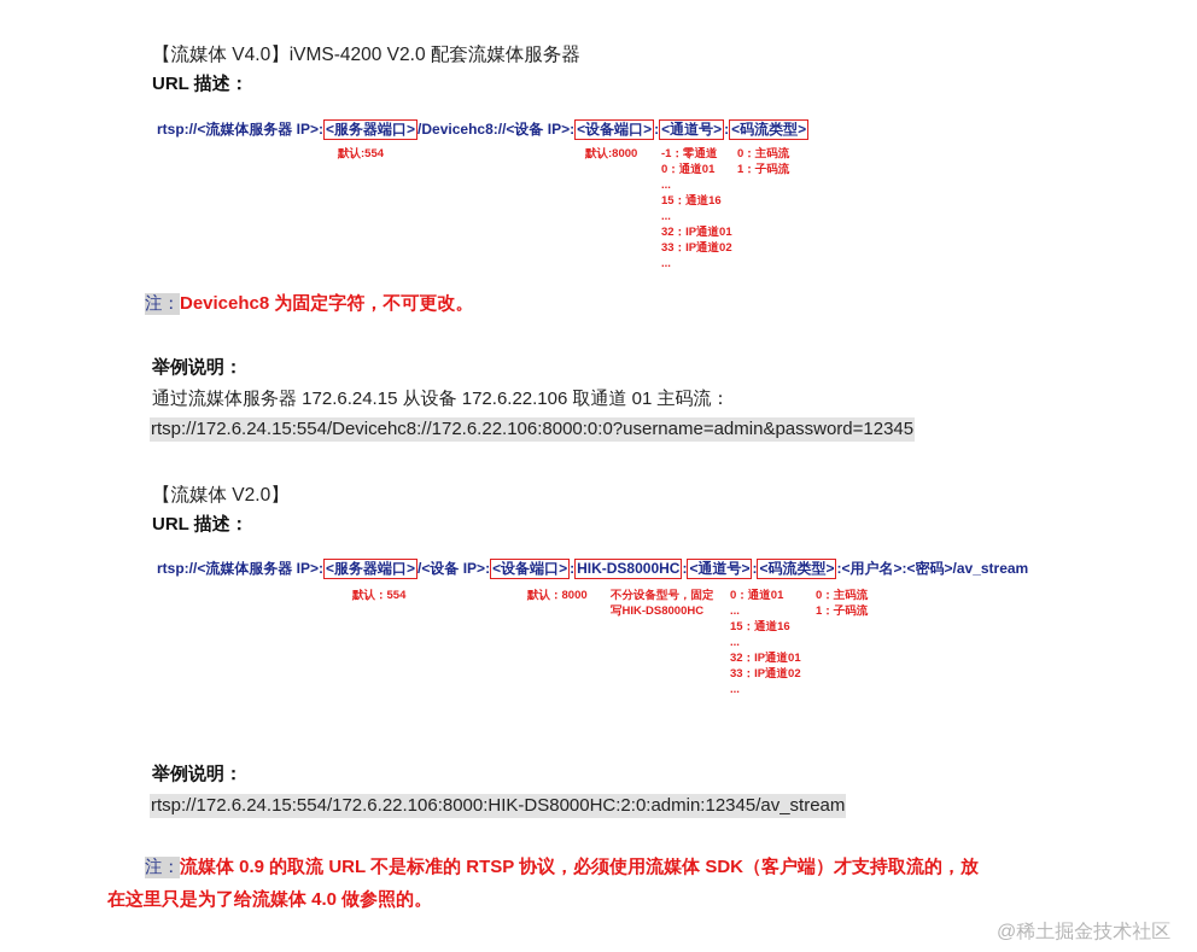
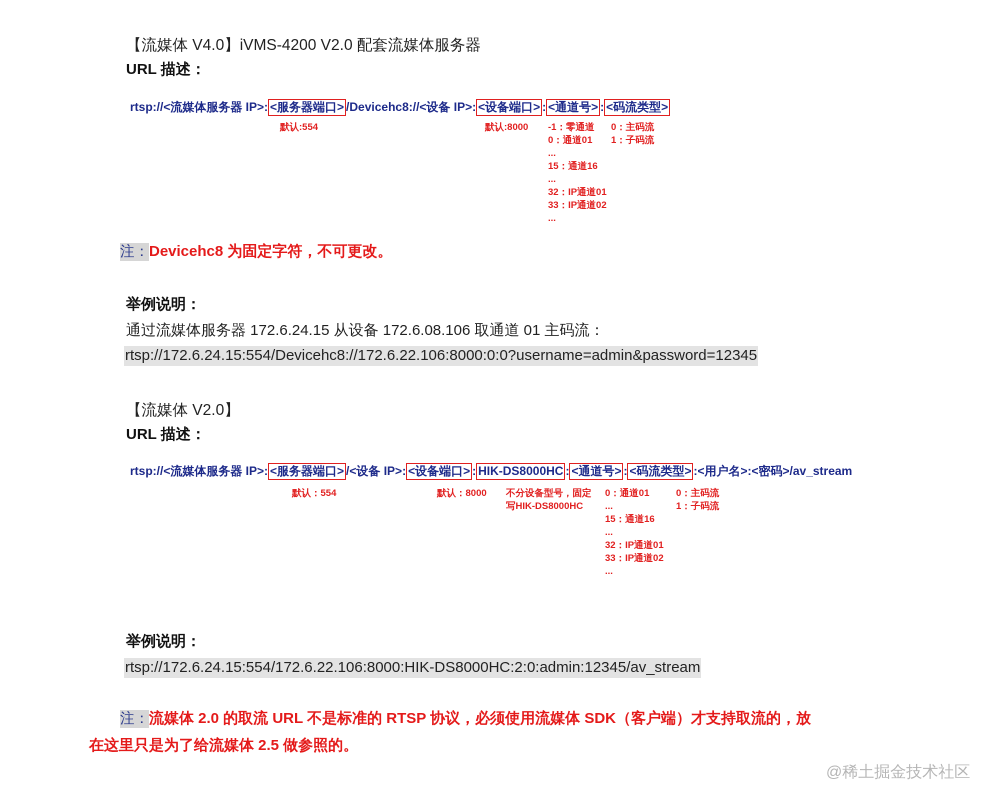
  【流媒体 V4.0】iVMS-4200 V2.0 配套流媒体服务器
  URL 描述：
  rtsp://<流媒体服务器 IP>:
  <服务器端口>
  /Devicehc8://<设备 IP>:
  <设备端口>
  :
  <通道号>
  :
  <码流类型>
  默认:554
  默认:8000
  -1：零通道
  0：通道01
  ...
  15：通道16
  ...
  32：IP通道01
  33：IP通道02
  ...
  0：主码流
  1：子码流
  注：Devicehc8 为固定字符，不可更改。
  举例说明：
- 通过流媒体服务器 172.6.24.15 从设备 172.6.22.106 取通道 01 主码流：
+ 通过流媒体服务器 172.6.24.15 从设备 172.6.08.106 取通道 01 主码流：
  rtsp://172.6.24.15:554/Devicehc8://172.6.22.106:8000:0:0?username=admin&password=12345
  【流媒体 V2.0】
  URL 描述：
  rtsp://<流媒体服务器 IP>:
  <服务器端口>
  /<设备 IP>:
  <设备端口>
  :
  HIK-DS8000HC
  :
  <通道号>
  :
  <码流类型>
  :<用户名>:<密码>/av_stream
  默认：554
  默认：8000
  不分设备型号，固定
  写HIK-DS8000HC
  0：通道01
  ...
  15：通道16
  ...
  32：IP通道01
  33：IP通道02
  ...
  0：主码流
  1：子码流
  举例说明：
  rtsp://172.6.24.15:554/172.6.22.106:8000:HIK-DS8000HC:2:0:admin:12345/av_stream
- 注：流媒体 0.9 的取流 URL 不是标准的 RTSP 协议，必须使用流媒体 SDK（客户端）才支持取流的，放
+ 注：流媒体 2.0 的取流 URL 不是标准的 RTSP 协议，必须使用流媒体 SDK（客户端）才支持取流的，放
- 在这里只是为了给流媒体 4.0 做参照的。
+ 在这里只是为了给流媒体 2.5 做参照的。
  @稀土掘金技术社区
